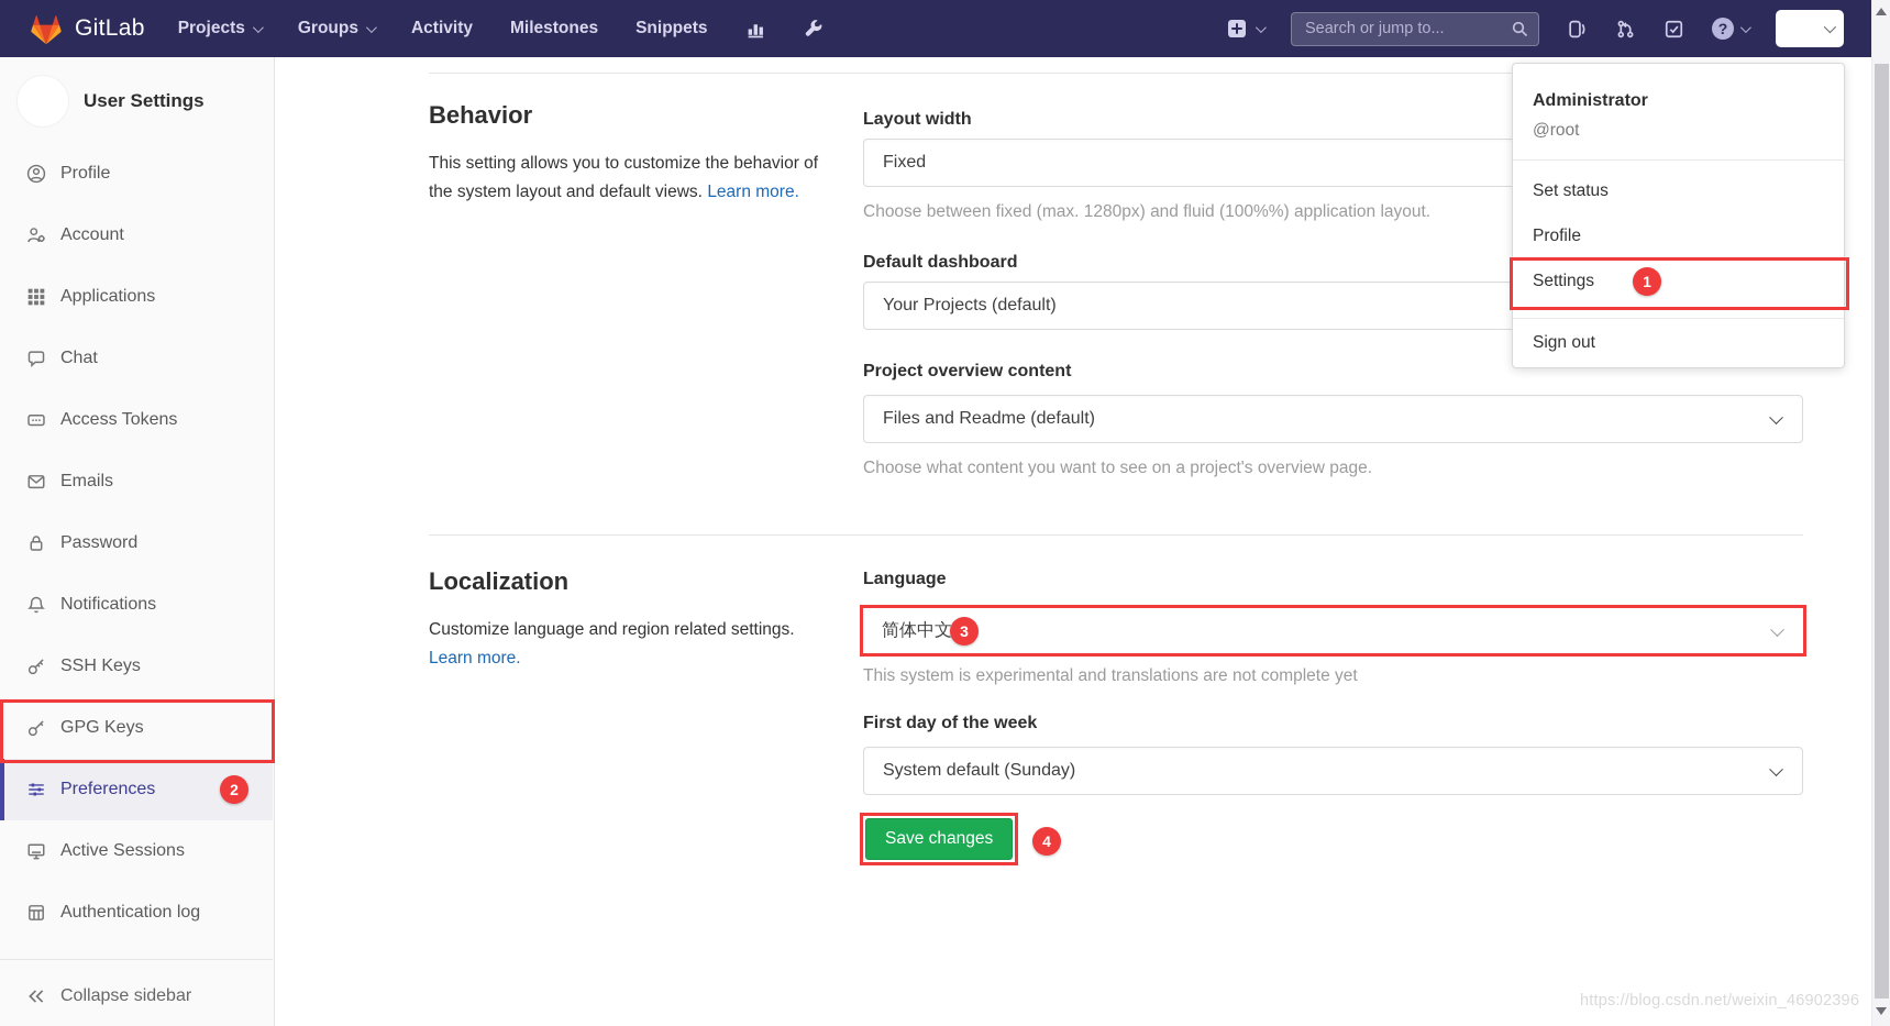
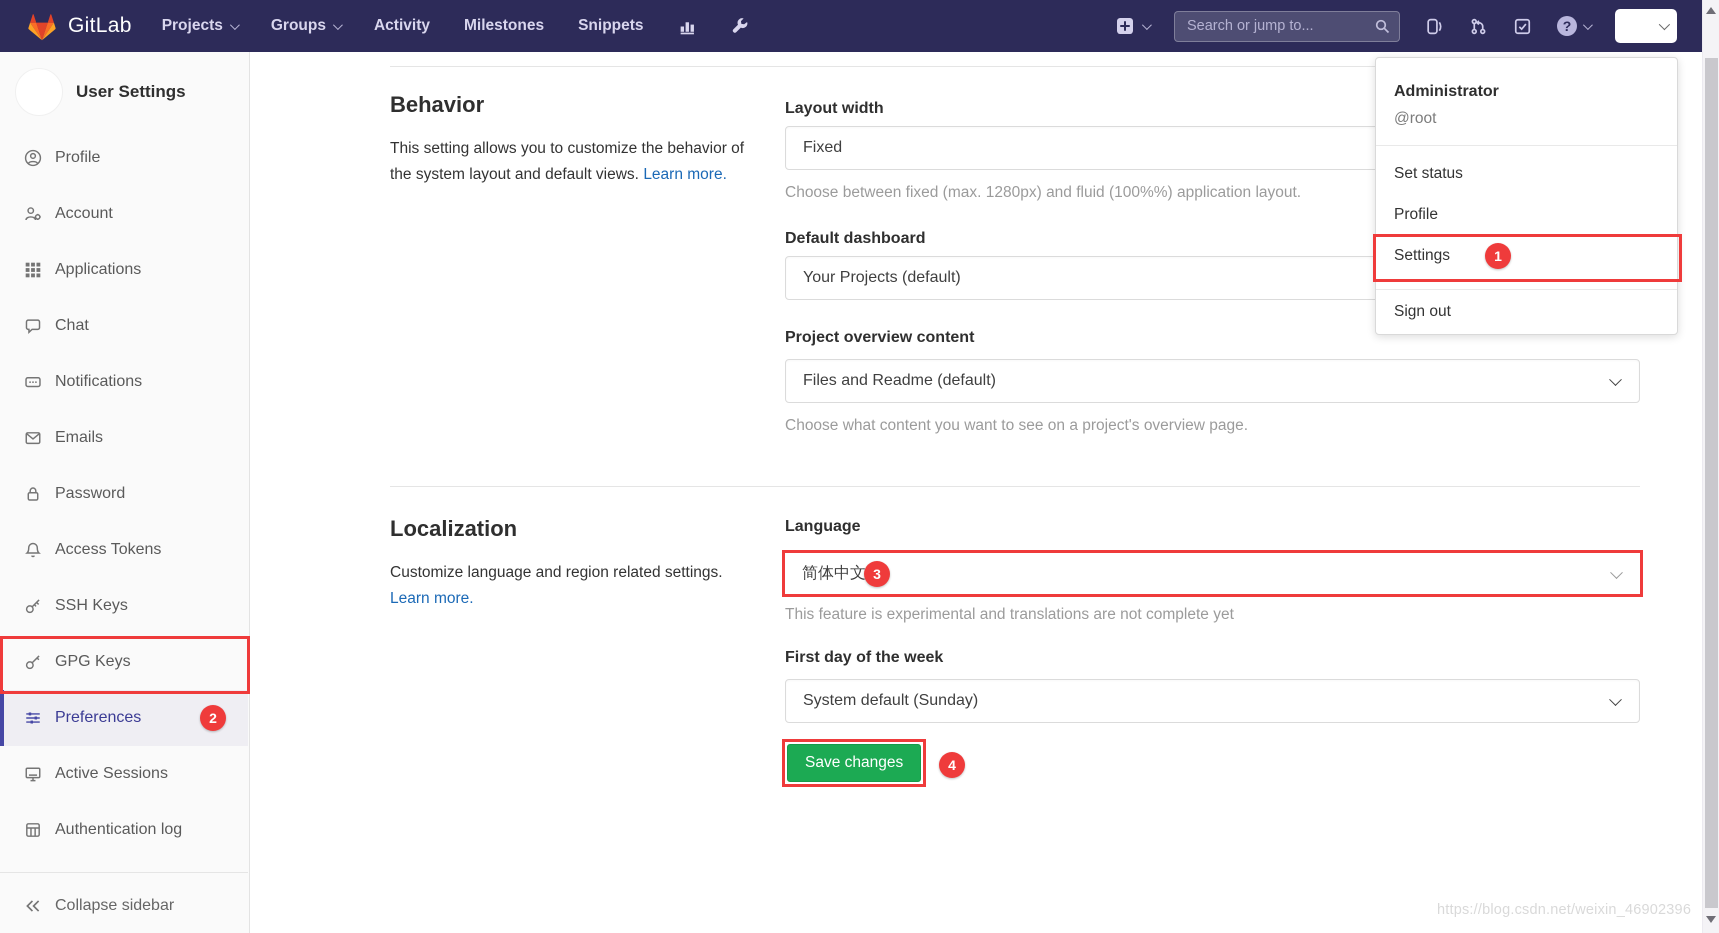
  GitLab
  Projects
  Groups
  Activity
  Milestones
  Snippets
  Search or jump to...
  ?
  User Settings
  Profile
  Account
  Applications
  Chat
- Access Tokens
+ Notifications
  Emails
  Password
- Notifications
+ Access Tokens
  SSH Keys
  GPG Keys
  Preferences
  Active Sessions
  Authentication log
  2
  Collapse sidebar
  Behavior
  This setting allows you to customize the behavior of the system layout and default views. Learn more.
  Layout width
  Fixed
  Choose between fixed (max. 1280px) and fluid (100%%) application layout.
  Default dashboard
  Your Projects (default)
  Project overview content
  Files and Readme (default)
  Choose what content you want to see on a project's overview page.
  Localization
  Customize language and region related settings. Learn more.
  Language
  简体中文
  3
- This system is experimental and translations are not complete yet
+ This feature is experimental and translations are not complete yet
  First day of the week
  System default (Sunday)
  Save changes
  4
  Administrator
  @root
  Set status
  Profile
  Settings
  1
  Sign out
  https://blog.csdn.net/weixin_46902396
